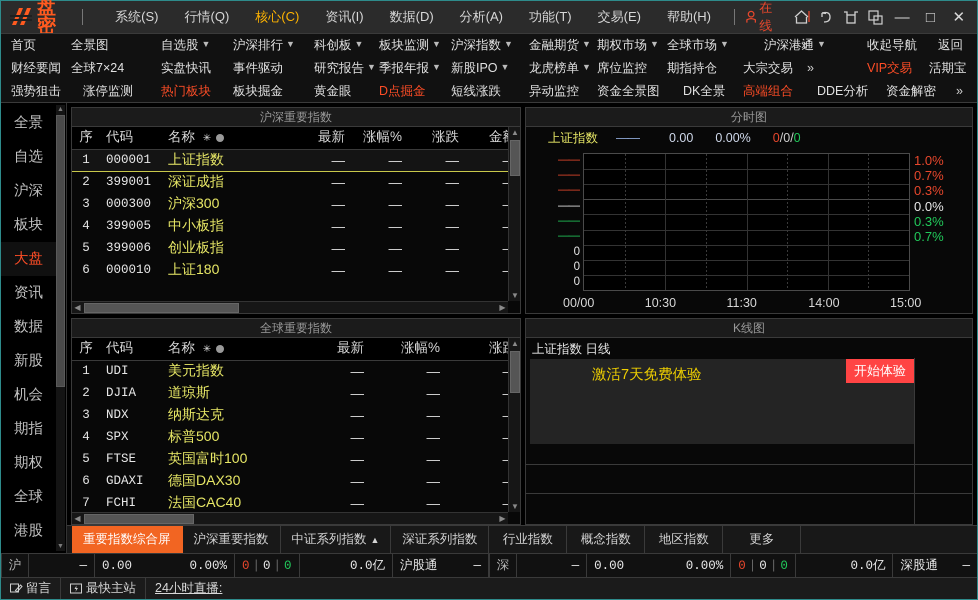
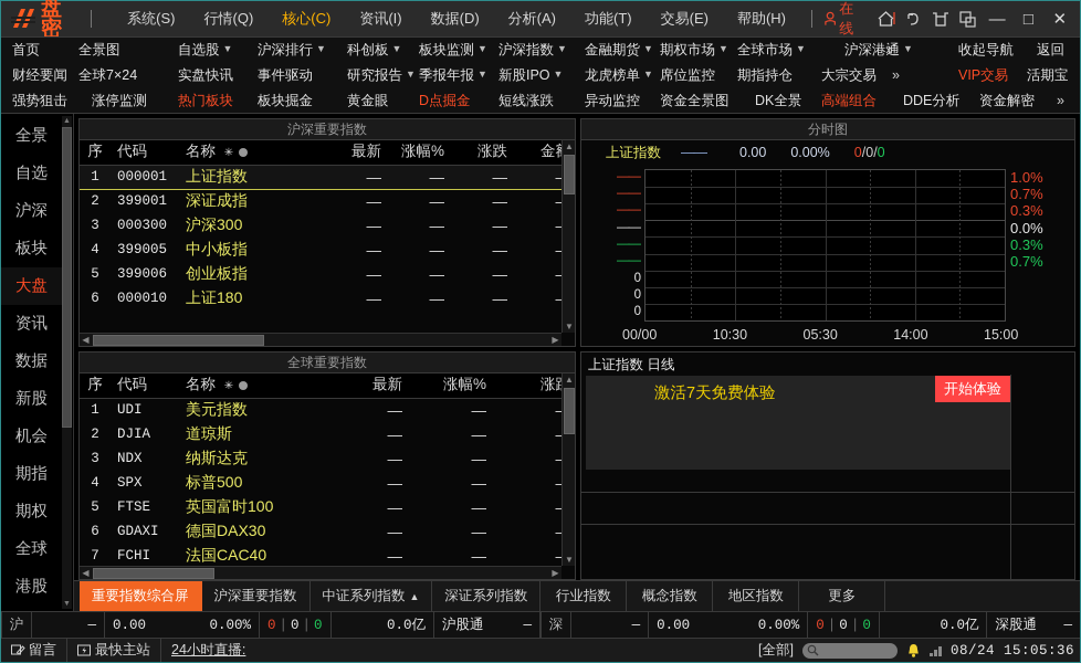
  系统(S)
  行情(Q)
  核心(C)
  资讯(I)
  数据(D)
  分析(A)
  功能(T)
  交易(E)
  帮助(H)
  在线
  —
  □
  ✕
  首页
  全景图
  自选股 ▼
  沪深排行 ▼
  科创板 ▼
  板块监测 ▼
  沪深指数 ▼
  金融期货 ▼
  期权市场 ▼
  全球市场 ▼
  沪深港通 ▼
  »
  收起导航
  返回
  财经要闻
  全球7×24
  实盘快讯
  事件驱动
  研究报告 ▼
  季报年报 ▼
  新股IPO ▼
  龙虎榜单 ▼
  席位监控
  期指持仓
  大宗交易
  »
  VIP交易
  活期宝
  强势狙击
  涨停监测
  热门板块
  板块掘金
  黄金眼
  D点掘金
  短线涨跌
  异动监控
  资金全景图
  DK全景
  高端组合
  DDE分析
  资金解密
  »
  全景
  自选
  沪深
  板块
  大盘
  资讯
  数据
  新股
  机会
  期指
  期权
  全球
  港股
  沪深重要指数
  序	代码	名称 ✳	最新	涨幅%	涨跌	金
  1	000001	上证指数	—	—	—
  2	399001	深证成指	—	—	—
  3	000300	沪深300	—	—	—
  4	399005	中小板指	—	—	—
  5	399006	创业板指	—	—	—
  6	000010	上证180	—	—	—
  ▲
  ▼
  ◀
  ▶
  全球重要指数
  序	代码	名称 ✳	最新	涨幅%	涨
  1	UDI	美元指数	—	—
  2	DJIA	道琼斯	—	—
  3	NDX	纳斯达克	—	—
  4	SPX	标普500	—	—
  5	FTSE	英国富时100	—	—
  6	GDAXI	德国DAX30	—	—
  7	FCHI	法国CAC40	—	—
  ▲
  ▼
  ◀
  ▶
  分时图
  上证指数
  ——
  0.00
  0.00%
  0/0/0
  ——
  ——
  ——
  ——
  ——
  ——
  0
  0
  0
  1.0%
  0.7%
  0.3%
  0.0%
  0.3%
  0.7%
  00/00
  10:30
- 11:30
+ 05:30
  14:00
  15:00
- K线图
  上证指数 日线
  激活7天免费体验
  开始体验
  重要指数综合屏
  沪深重要指数
  中证系列指数
  ▲
  深证系列指数
  行业指数
  概念指数
  地区指数
  更多
  沪
  —
  0.00
  0.00%
  0
  |
  0
  |
  0
  0.0亿
  沪股通
  —
  深
  —
  0.00
  0.00%
  0
  |
  0
  |
  0
  0.0亿
  深股通
  —
  留言
  最快主站
  24小时直播:
+ [全部]
+ 08/24
+ 15:05:36
